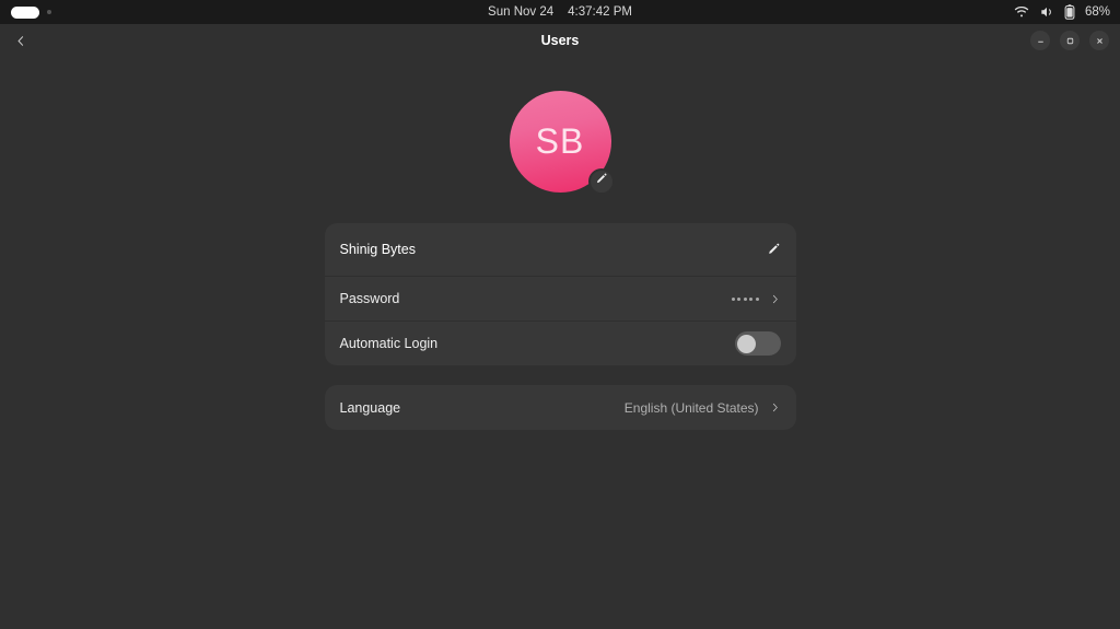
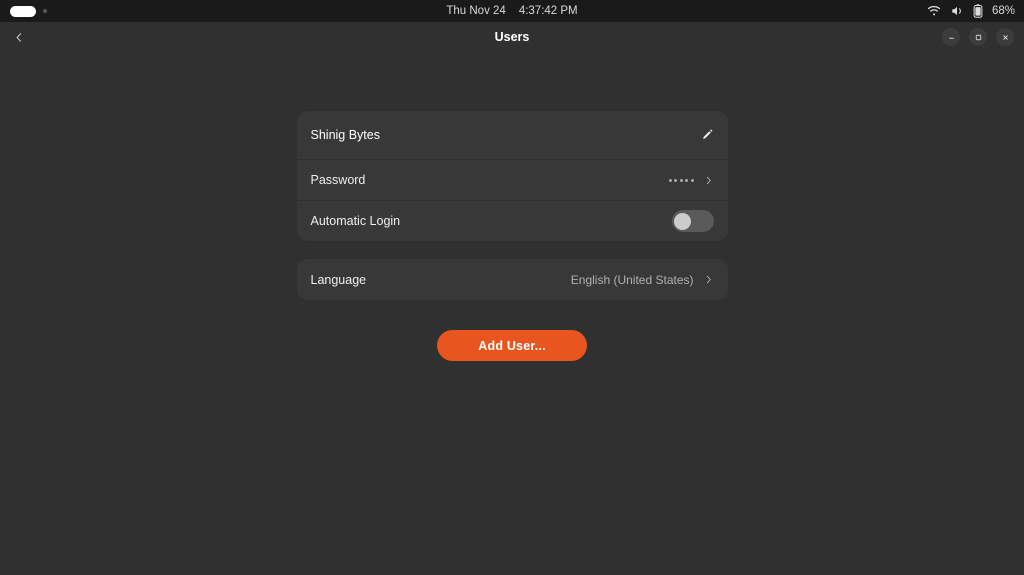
- Sun Nov 24
+ Thu Nov 24
  4:37:42 PM
  68%
  Users
- SB
  Shinig Bytes
  Password
  Automatic Login
  Language
  English (United States)
+ Add User...
